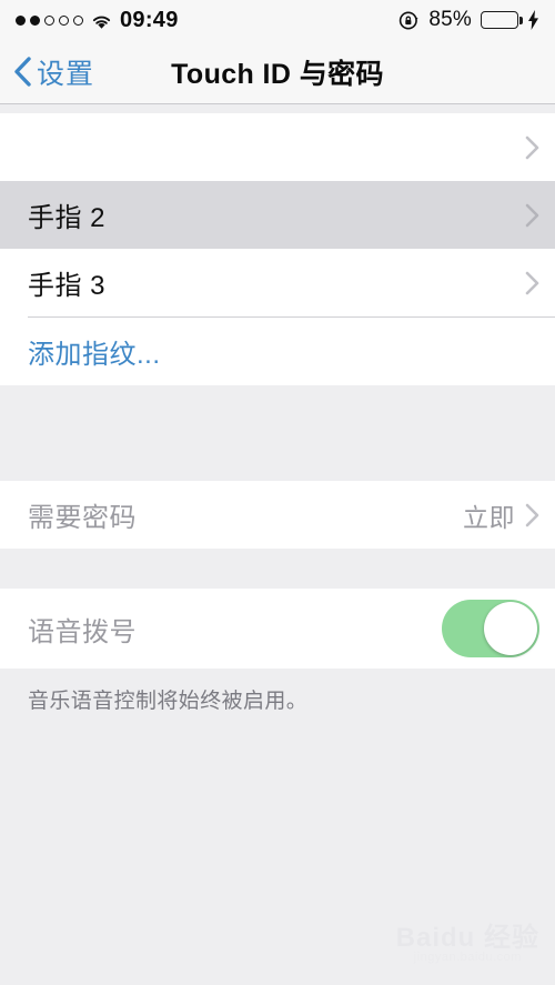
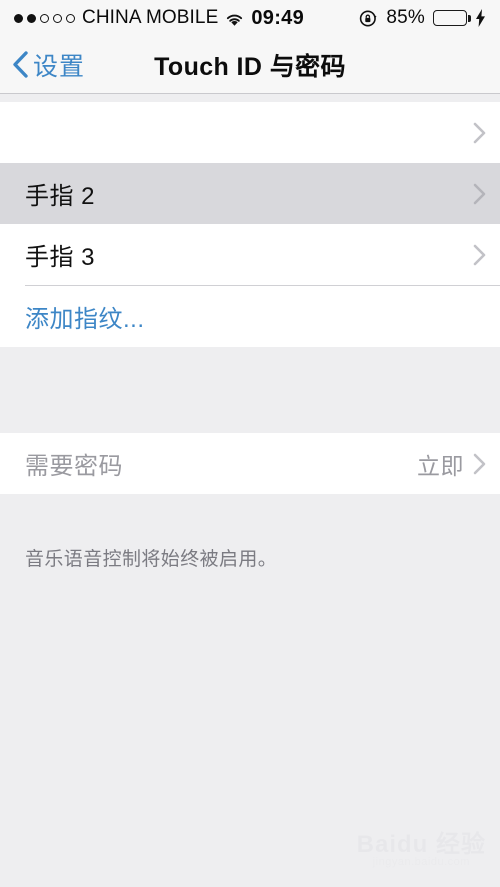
+ CHINA MOBILE
  09:49
  85%
  设置
  Touch ID 与密码
  手指 2
  手指 3
  添加指纹...
  需要密码
  立即
- 语音拨号
  音乐语音控制将始终被启用。
